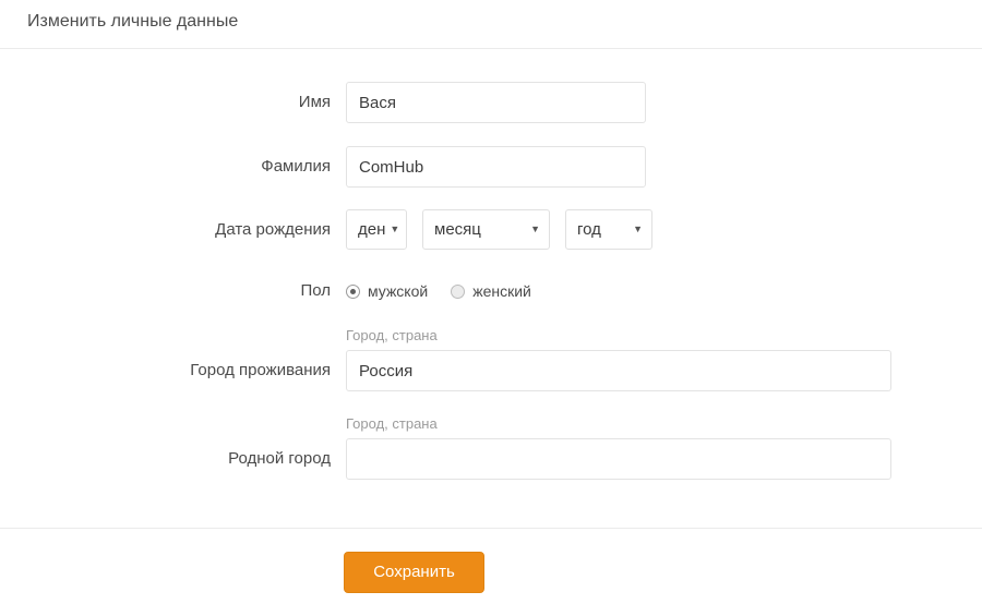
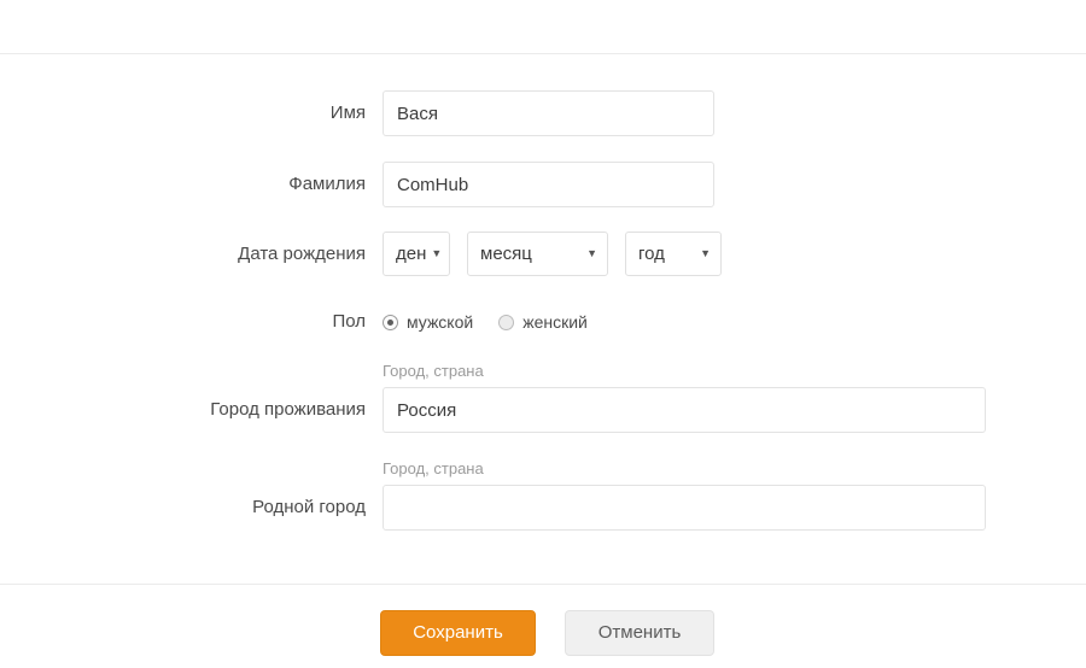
- Изменить личные данные
  Имя
  Вася
  Фамилия
  ComHub
  Дата рождения
  ден
  ▼
  месяц
  ▼
  год
  ▼
  Пол
  мужской
  женский
  Город, страна
  Город проживания
  Россия
  Город, страна
  Родной город
  Сохранить
+ Отменить
